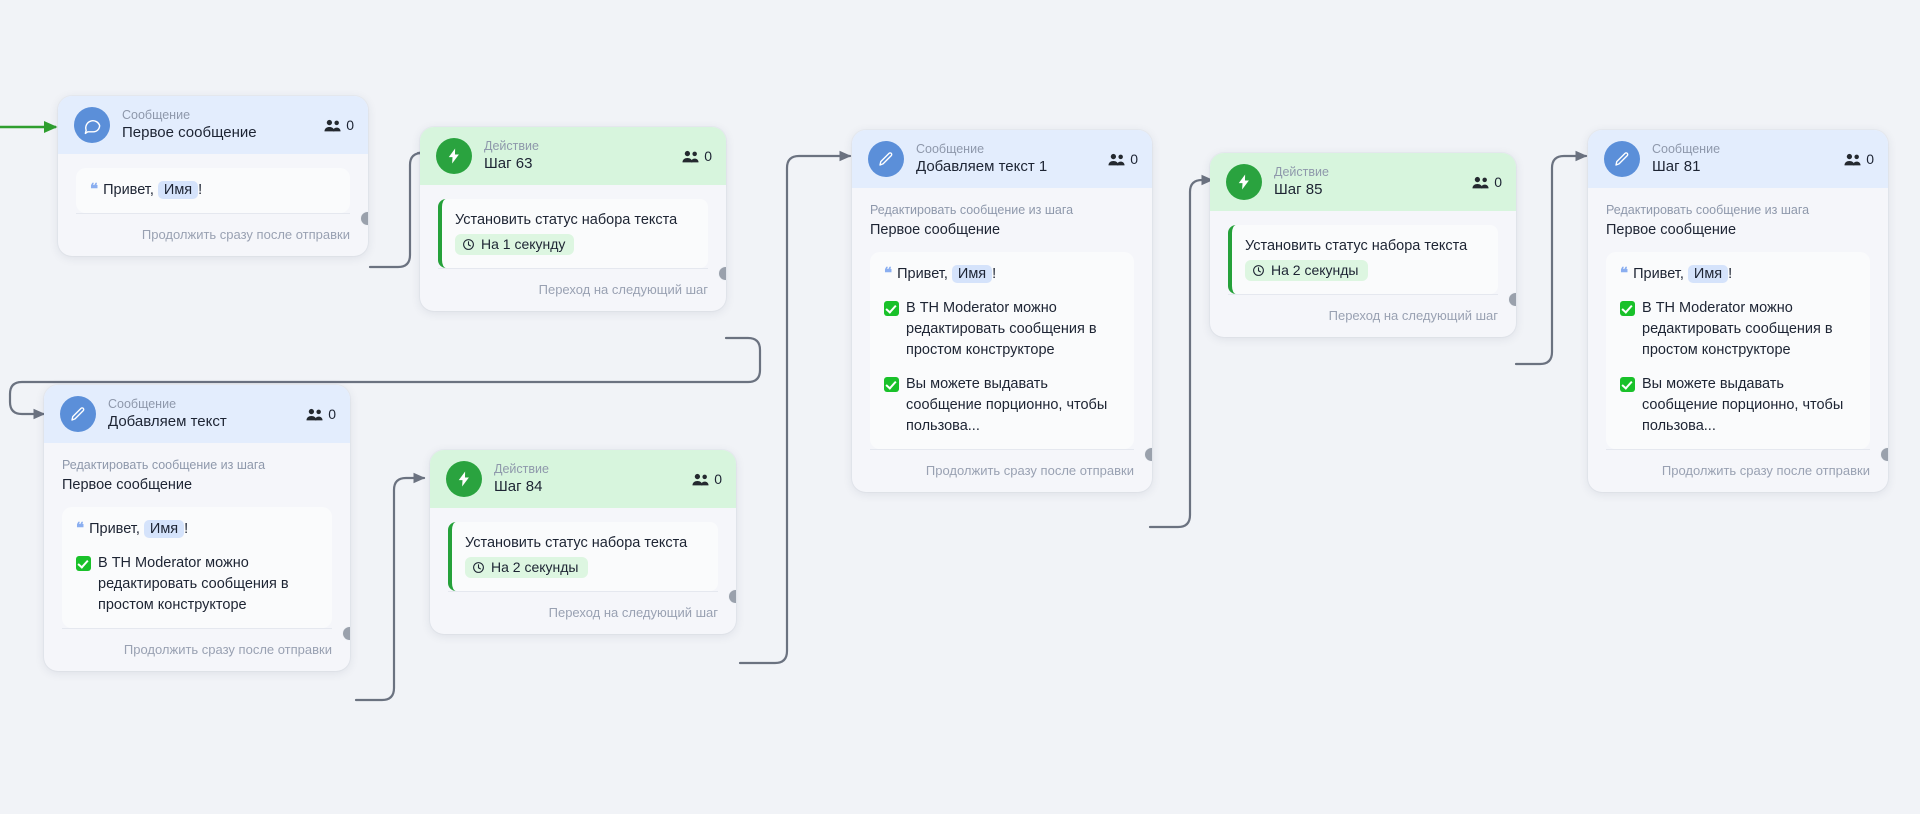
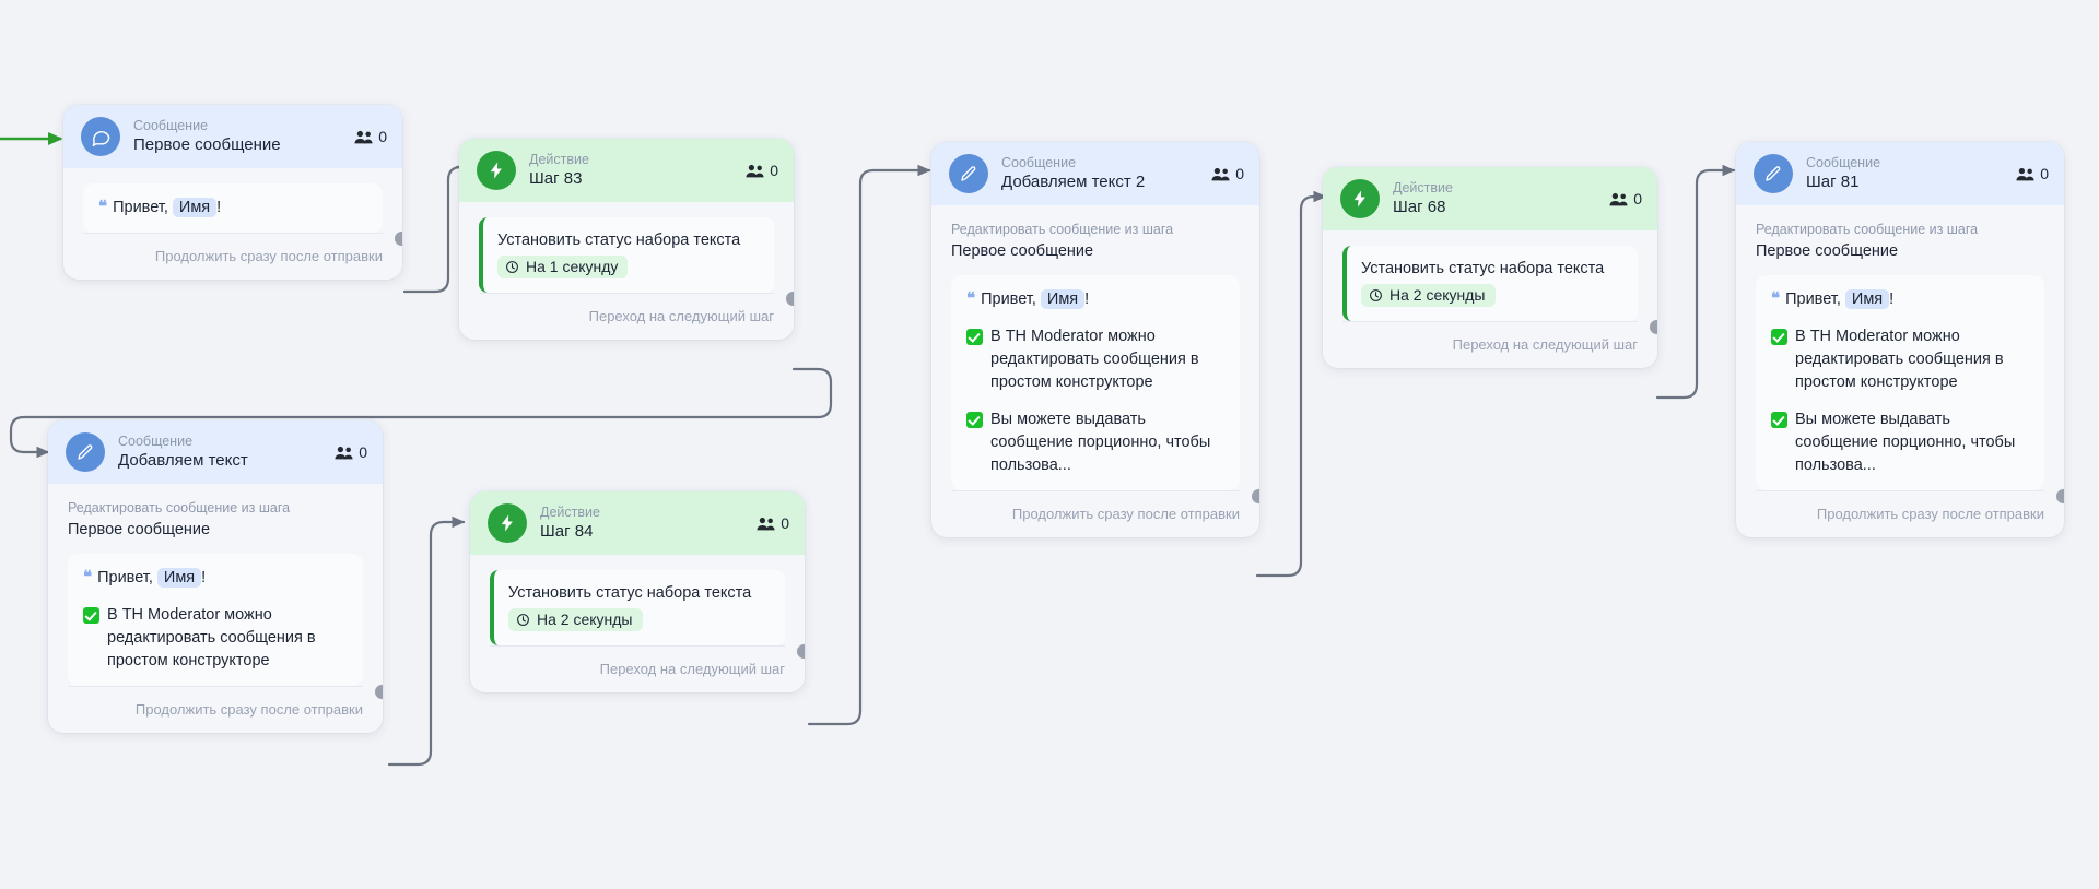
  Сообщение
  Первое сообщение
  0
  ❝ Привет, Имя !
  Продолжить сразу после отправки
  Действие
- Шаг 63
+ Шаг 83
  0
  Установить статус набора текста
  На 1 секунду
  Переход на следующий шаг
  Сообщение
  Добавляем текст
  0
  Редактировать сообщение из шага
  Первое сообщение
  ❝ Привет, Имя !
  В TH Moderator можно редактировать сообщения в простом конструкторе
  Продолжить сразу после отправки
  Действие
  Шаг 84
  0
  Установить статус набора текста
  На 2 секунды
  Переход на следующий шаг
  Сообщение
- Добавляем текст 1
+ Добавляем текст 2
  0
  Редактировать сообщение из шага
  Первое сообщение
  ❝ Привет, Имя !
  В TH Moderator можно редактировать сообщения в простом конструкторе
  Вы можете выдавать сообщение порционно, чтобы пользова...
  Продолжить сразу после отправки
  Действие
- Шаг 85
+ Шаг 68
  0
  Установить статус набора текста
  На 2 секунды
  Переход на следующий шаг
  Сообщение
  Шаг 81
  0
  Редактировать сообщение из шага
  Первое сообщение
  ❝ Привет, Имя !
  В TH Moderator можно редактировать сообщения в простом конструкторе
  Вы можете выдавать сообщение порционно, чтобы пользова...
  Продолжить сразу после отправки
